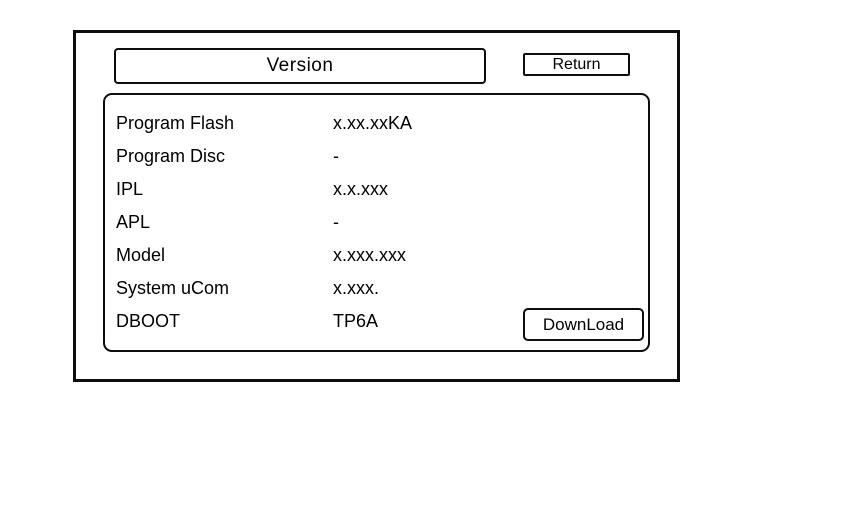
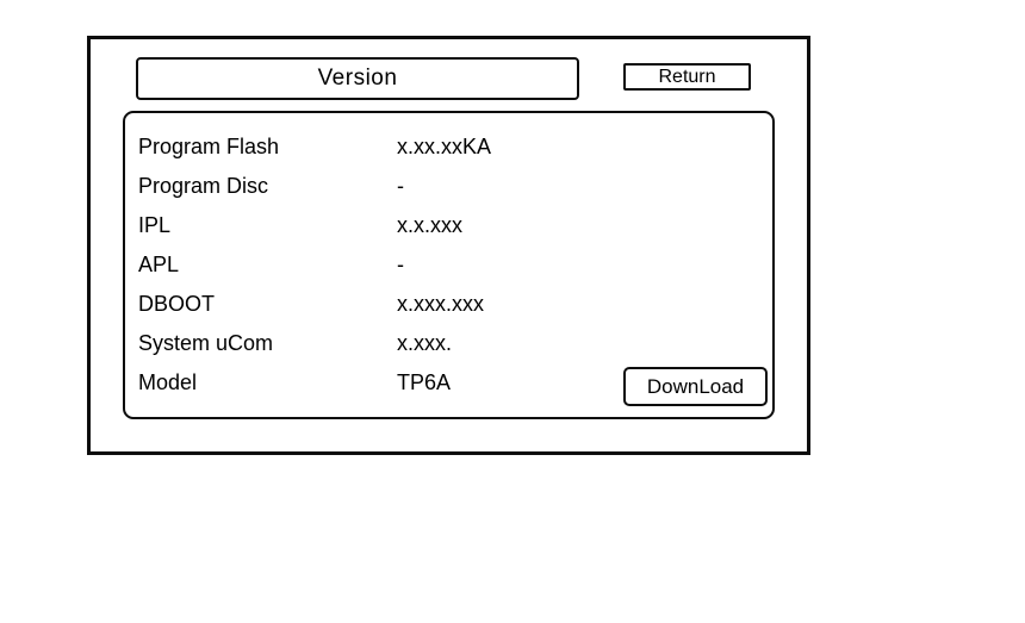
  Version
  Return
  Program Flash
  x.xx.xxKA
  Program Disc
  -
  IPL
  x.x.xxx
  APL
  -
- Model
+ DBOOT
  x.xxx.xxx
  System uCom
  x.xxx.
- DBOOT
+ Model
  TP6A
  DownLoad
